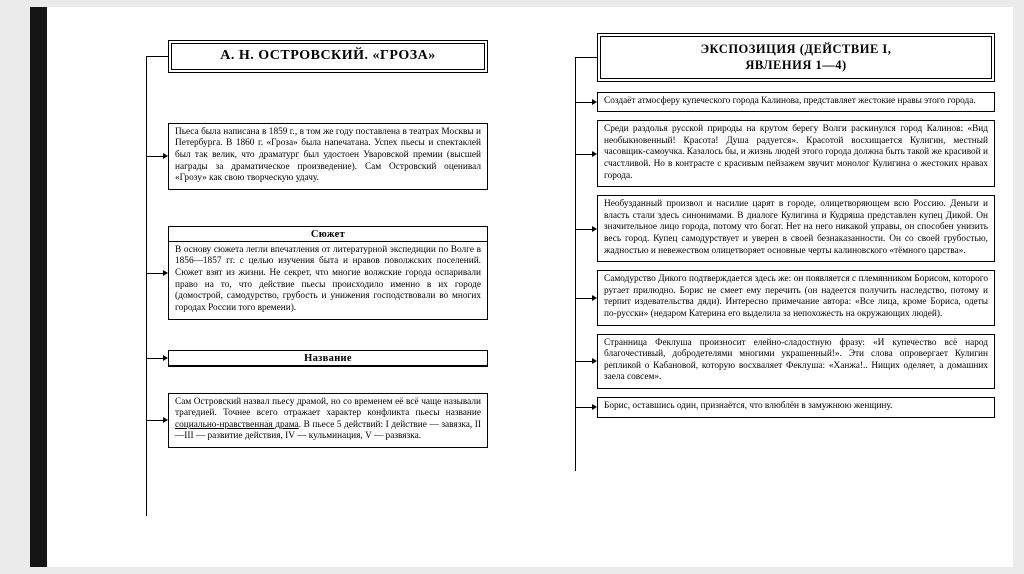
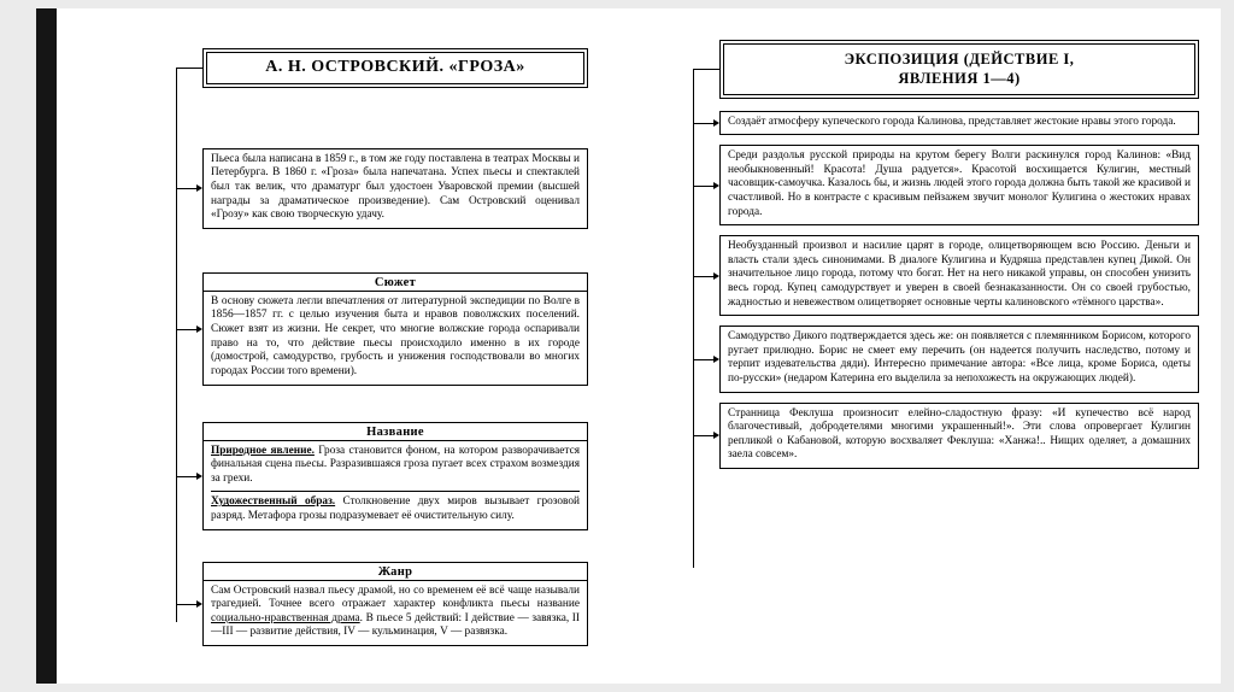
  А. Н. ОСТРОВСКИЙ. «ГРОЗА»
  Пьеса была написана в 1859 г., в том же году поставлена в театрах Москвы и Петербурга. В 1860 г. «Гроза» была напечатана. Успех пьесы и спектаклей был так велик, что драматург был удостоен Уваровской премии (высшей награды за драматическое произведение). Сам Островский оценивал «Грозу» как свою творческую удачу.
  Сюжет
  В основу сюжета легли впечатления от литературной экспедиции по Волге в 1856—1857 гг. с целью изучения быта и нравов поволжских поселений. Сюжет взят из жизни. Не секрет, что многие волжские города оспаривали право на то, что действие пьесы происходило именно в их городе (домострой, самодурство, грубость и унижения господствовали во многих городах России того времени).
  Название
+ Природное явление. Гроза становится фоном, на котором разворачивается финальная сцена пьесы. Разразившаяся гроза пугает всех страхом возмездия за грехи.
+ Художественный образ. Столкновение двух миров вызывает грозовой разряд. Метафора грозы подразумевает её очистительную силу.
+ Жанр
  Сам Островский назвал пьесу драмой, но со временем её всё чаще называли трагедией. Точнее всего отражает характер конфликта пьесы название социально-нравственная драма. В пьесе 5 действий: I действие — завязка, II—III — развитие действия, IV — кульминация, V — развязка.
  ЭКСПОЗИЦИЯ (ДЕЙСТВИЕ I,
  ЯВЛЕНИЯ 1—4)
  Создаёт атмосферу купеческого города Калинова, представляет жестокие нравы этого города.
  Среди раздолья русской природы на крутом берегу Волги раскинулся город Калинов: «Вид необыкновенный! Красота! Душа радуется». Красотой восхищается Кулигин, местный часовщик-самоучка. Казалось бы, и жизнь людей этого города должна быть такой же красивой и счастливой. Но в контрасте с красивым пейзажем звучит монолог Кулигина о жестоких нравах города.
  Необузданный произвол и насилие царят в городе, олицетворяющем всю Россию. Деньги и власть стали здесь синонимами. В диалоге Кулигина и Кудряша представлен купец Дикой. Он значительное лицо города, потому что богат. Нет на него никакой управы, он способен унизить весь город. Купец самодурствует и уверен в своей безнаказанности. Он со своей грубостью, жадностью и невежеством олицетворяет основные черты калиновского «тёмного царства».
  Самодурство Дикого подтверждается здесь же: он появляется с племянником Борисом, которого ругает прилюдно. Борис не смеет ему перечить (он надеется получить наследство, потому и терпит издевательства дяди). Интересно примечание автора: «Все лица, кроме Бориса, одеты по-русски» (недаром Катерина его выделила за непохожесть на окружающих людей).
  Странница Феклуша произносит елейно-сладостную фразу: «И купечество всё народ благочестивый, добродетелями многими украшенный!». Эти слова опровергает Кулигин репликой о Кабановой, которую восхваляет Феклуша: «Ханжа!.. Нищих оделяет, а домашних заела совсем».
- Борис, оставшись один, признаётся, что влюблён в замужнюю женщину.
